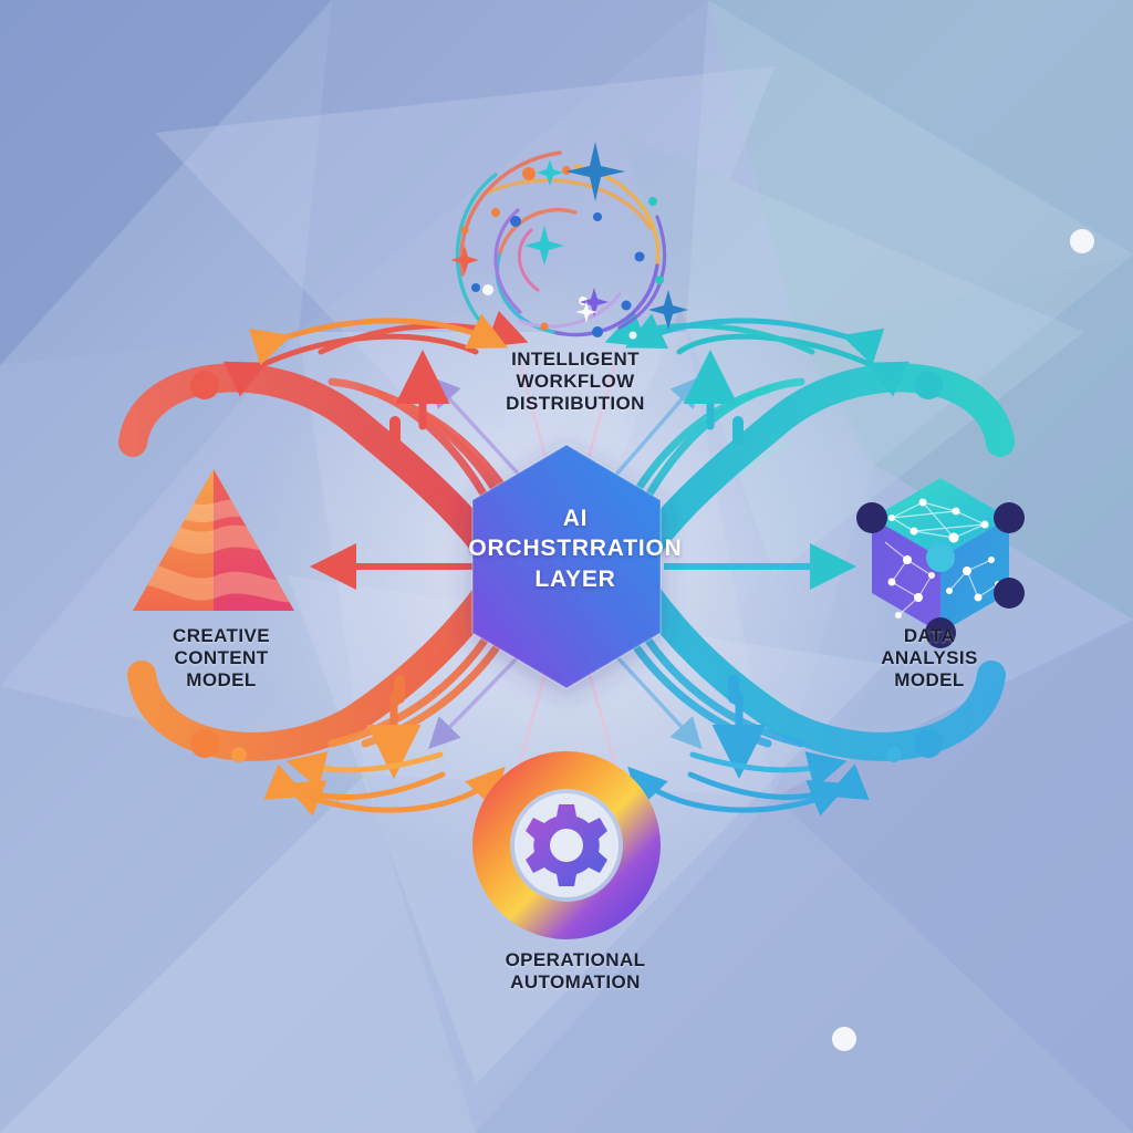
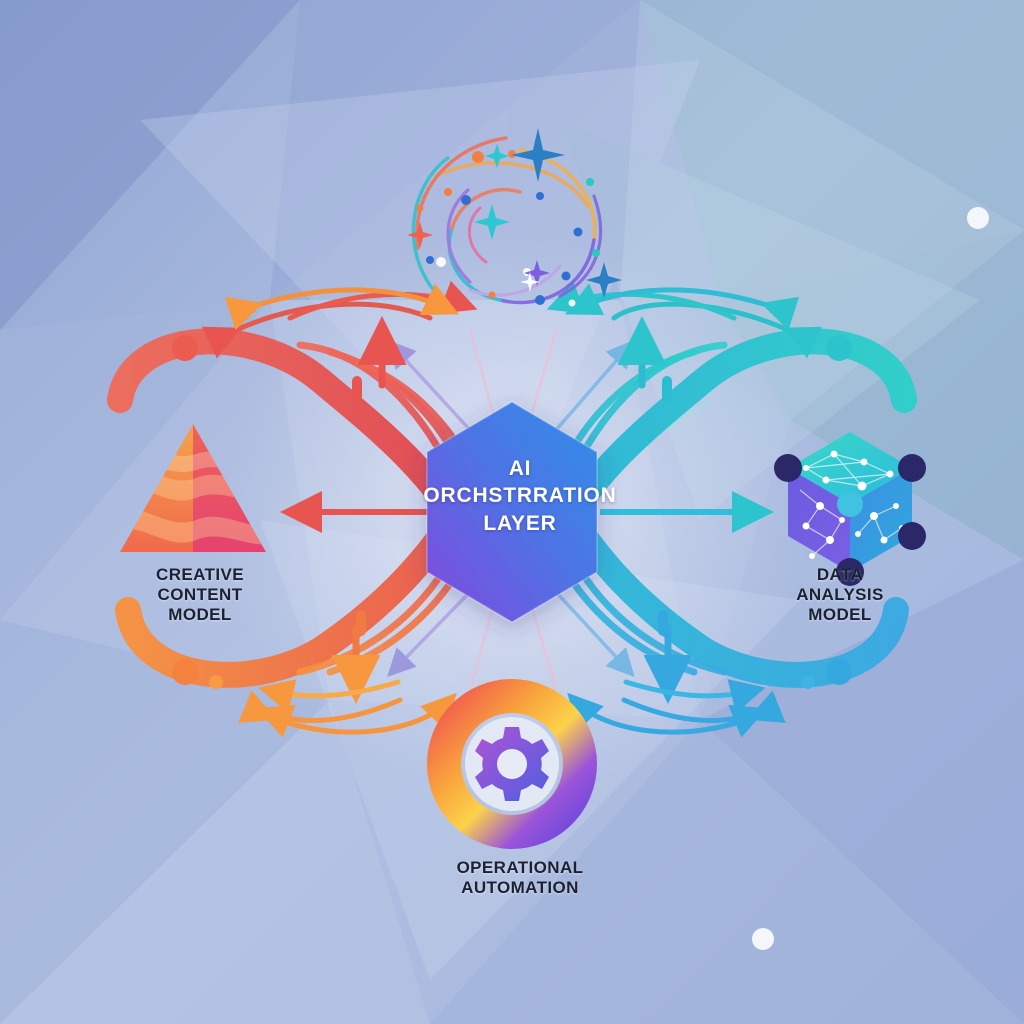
  AI
  ORCHSTRRATION
  LAYER
- INTELLIGENT
- WORKFLOW
- DISTRIBUTION
  CREATIVE
  CONTENT
  MODEL
  DATA
  ANALYSIS
  MODEL
  OPERATIONAL
  AUTOMATION
